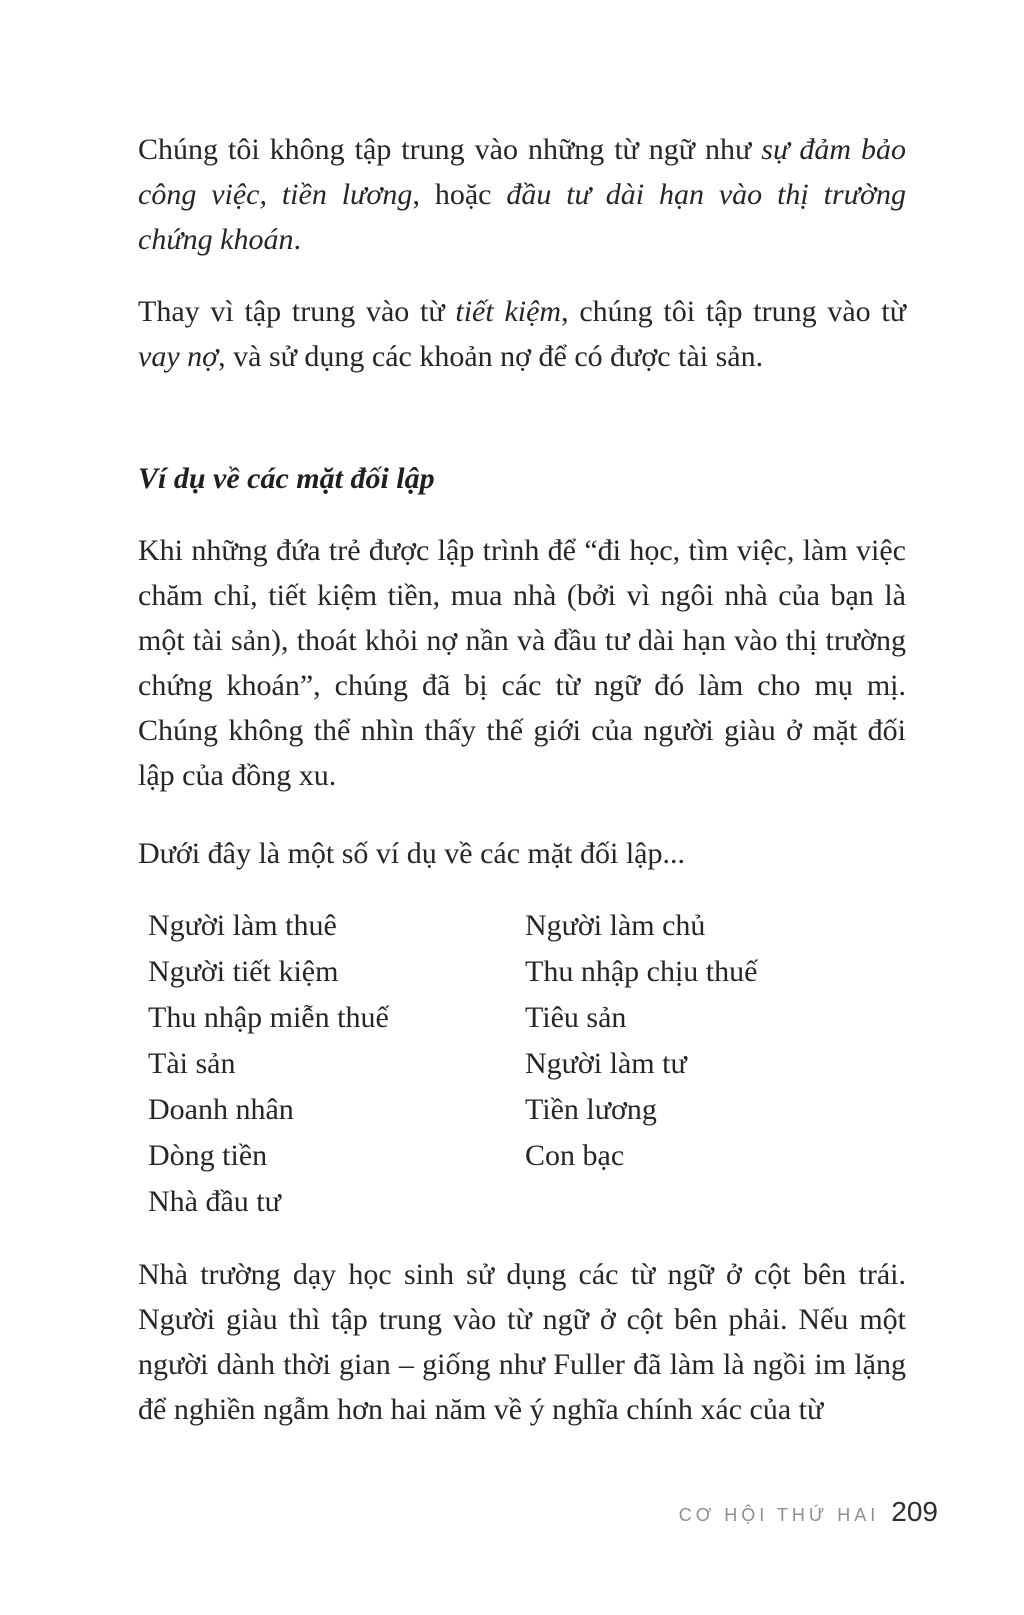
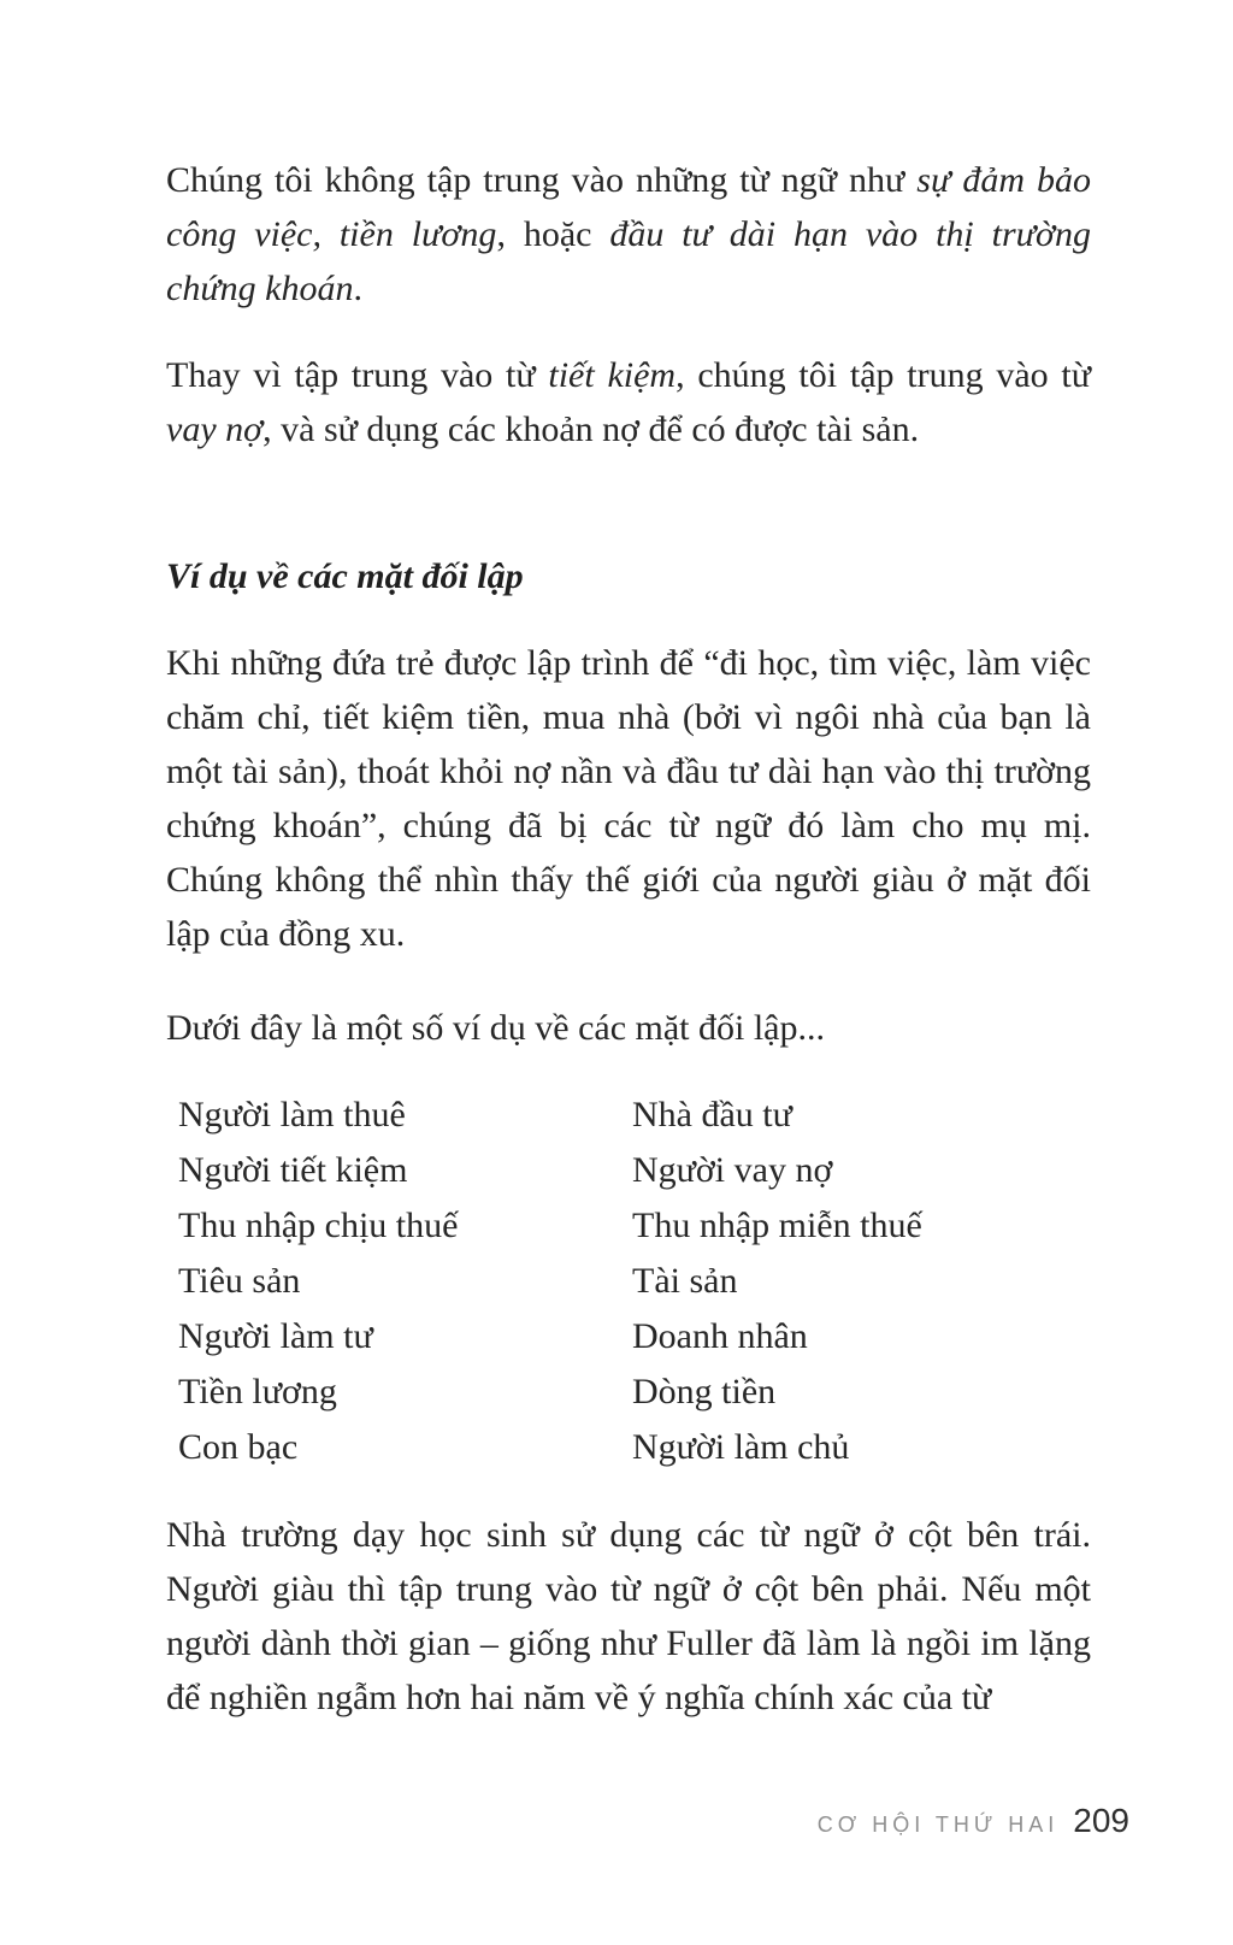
  Chúng tôi không tập trung vào những từ ngữ như sự đảm bảo công việc, tiền lương, hoặc đầu tư dài hạn vào thị trường chứng khoán.
  Thay vì tập trung vào từ tiết kiệm, chúng tôi tập trung vào từ vay nợ, và sử dụng các khoản nợ để có được tài sản.
  Ví dụ về các mặt đối lập
  Khi những đứa trẻ được lập trình để “đi học, tìm việc, làm việc chăm chỉ, tiết kiệm tiền, mua nhà (bởi vì ngôi nhà của bạn là một tài sản), thoát khỏi nợ nần và đầu tư dài hạn vào thị trường chứng khoán”, chúng đã bị các từ ngữ đó làm cho mụ mị. Chúng không thể nhìn thấy thế giới của người giàu ở mặt đối lập của đồng xu.
  Dưới đây là một số ví dụ về các mặt đối lập...
  Người làm thuê
- Người làm chủ
+ Nhà đầu tư
  Người tiết kiệm
+ Người vay nợ
  Thu nhập chịu thuế
  Thu nhập miễn thuế
  Tiêu sản
  Tài sản
  Người làm tư
  Doanh nhân
  Tiền lương
  Dòng tiền
  Con bạc
- Nhà đầu tư
+ Người làm chủ
  Nhà trường dạy học sinh sử dụng các từ ngữ ở cột bên trái. Người giàu thì tập trung vào từ ngữ ở cột bên phải. Nếu một người dành thời gian – giống như Fuller đã làm là ngồi im lặng để nghiền ngẫm hơn hai năm về ý nghĩa chính xác của từ
  CƠ HỘI THỨ HAI
  209
